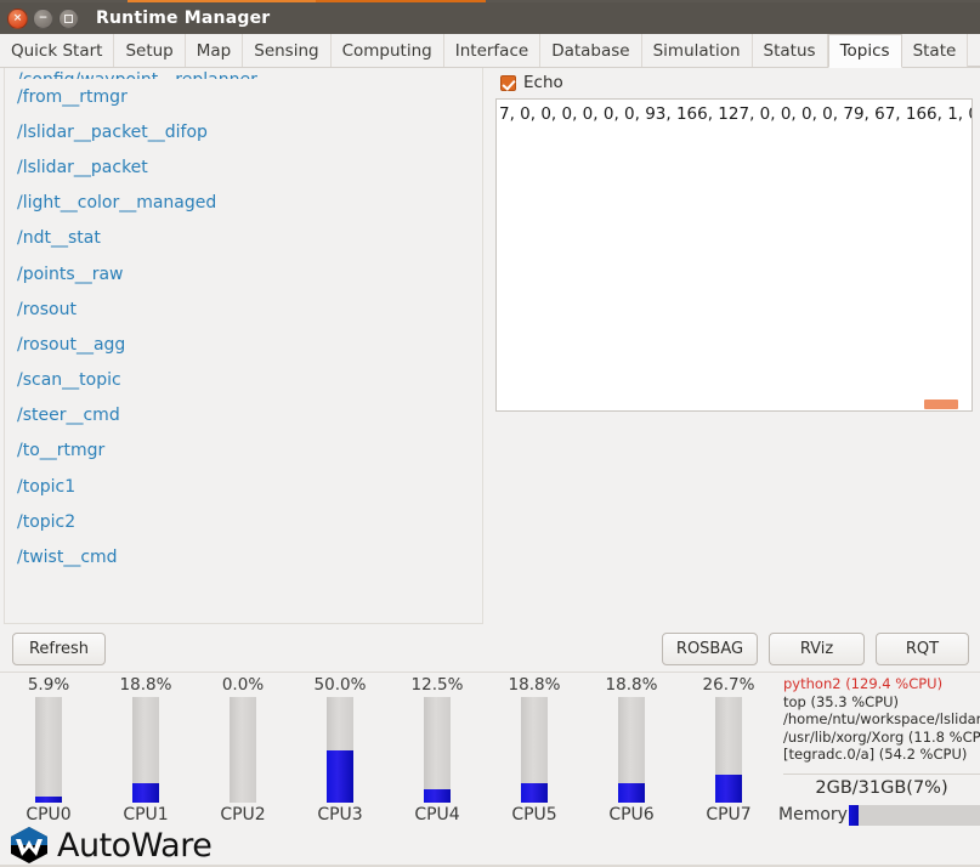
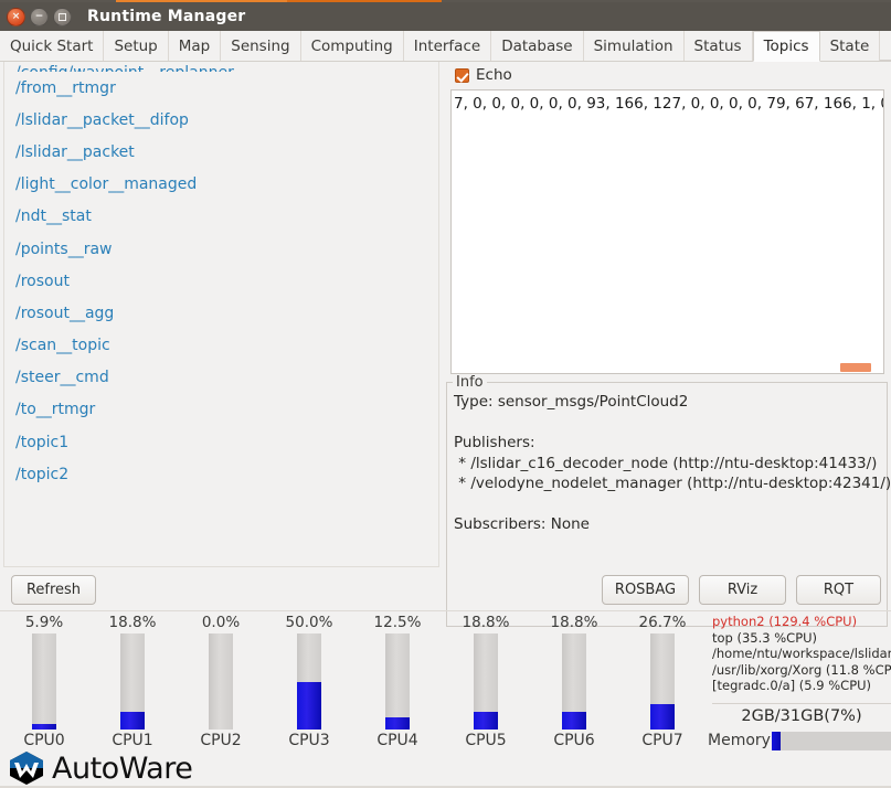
  ×
  −
  Runtime Manager
  Quick Start
  Setup
  Map
  Sensing
  Computing
  Interface
  Database
  Simulation
  Status
  Topics
  State
  /from__rtmgr
  /lslidar__packet__difop
  /lslidar__packet
  /light__color__managed
  /ndt__stat
  /points__raw
  /rosout
  /rosout__agg
  /scan__topic
  /steer__cmd
  /to__rtmgr
  /topic1
  /topic2
- /twist__cmd
  Echo
  7, 0, 0, 0, 0, 0, 0, 93, 166, 127, 0, 0, 0, 0, 79, 67, 166, 1,
+ Info
+ Type: sensor_msgs/PointCloud2
+ Publishers:
+ * /lslidar_c16_decoder_node (http://ntu-desktop:41433/)
+ * /velodyne_nodelet_manager (http://ntu-desktop:42341/)
+ Subscribers: None
  Refresh
  ROSBAG
  RViz
  RQT
  5.9%
  CPU0
  18.8%
  CPU1
  0.0%
  CPU2
  50.0%
  CPU3
  12.5%
  CPU4
  18.8%
  CPU5
  18.8%
  CPU6
  26.7%
  CPU7
  python2 (129.4 %CPU)
  top (35.3 %CPU)
  /home/ntu/workspace/lslidar
  /usr/lib/xorg/Xorg (11.8 %CP
- [tegradc.0/a] (54.2 %CPU)
+ [tegradc.0/a] (5.9 %CPU)
  2GB/31GB(7%)
  Memory
  AutoWare
